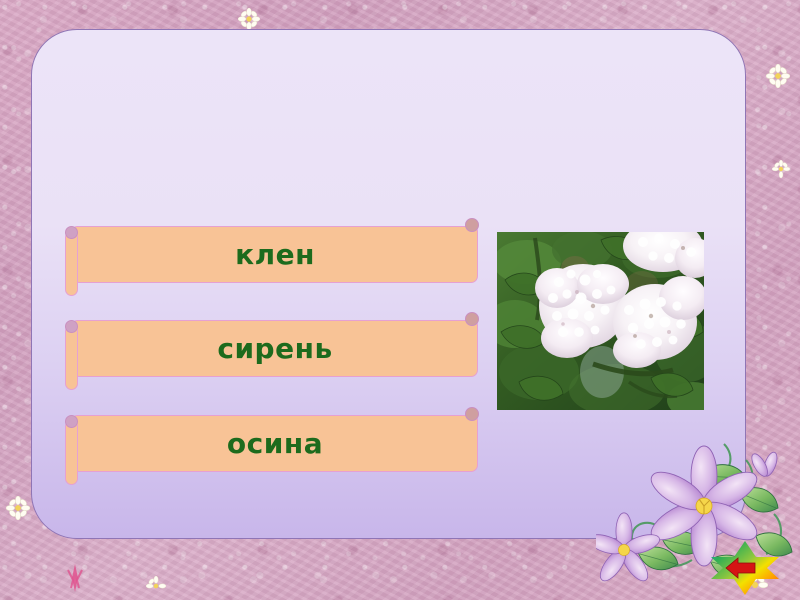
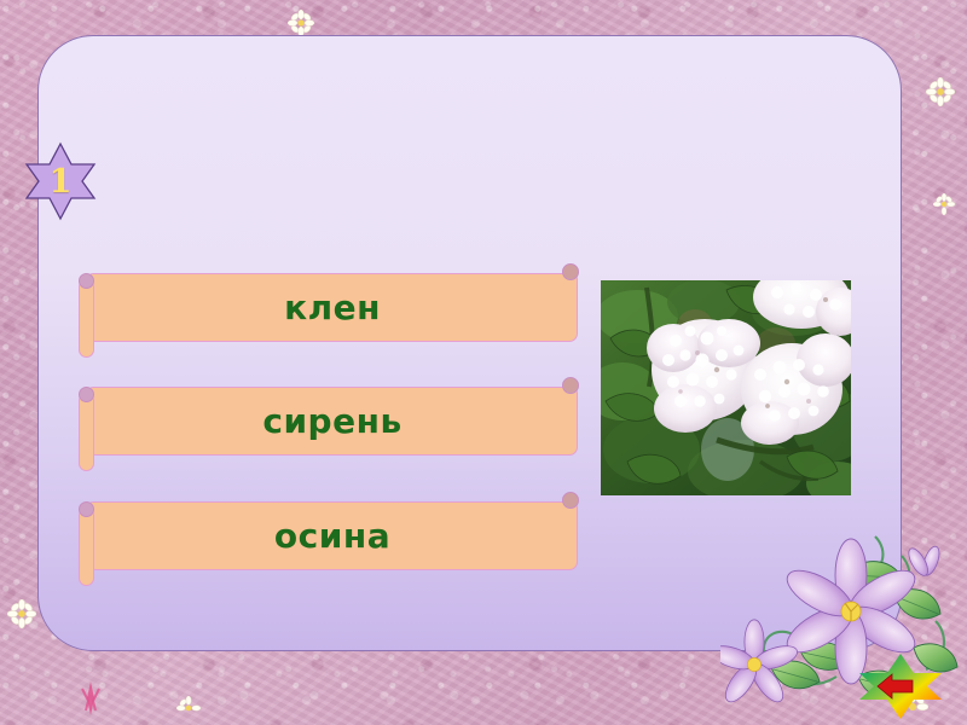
+ 1
  клен
  сирень
  осина
